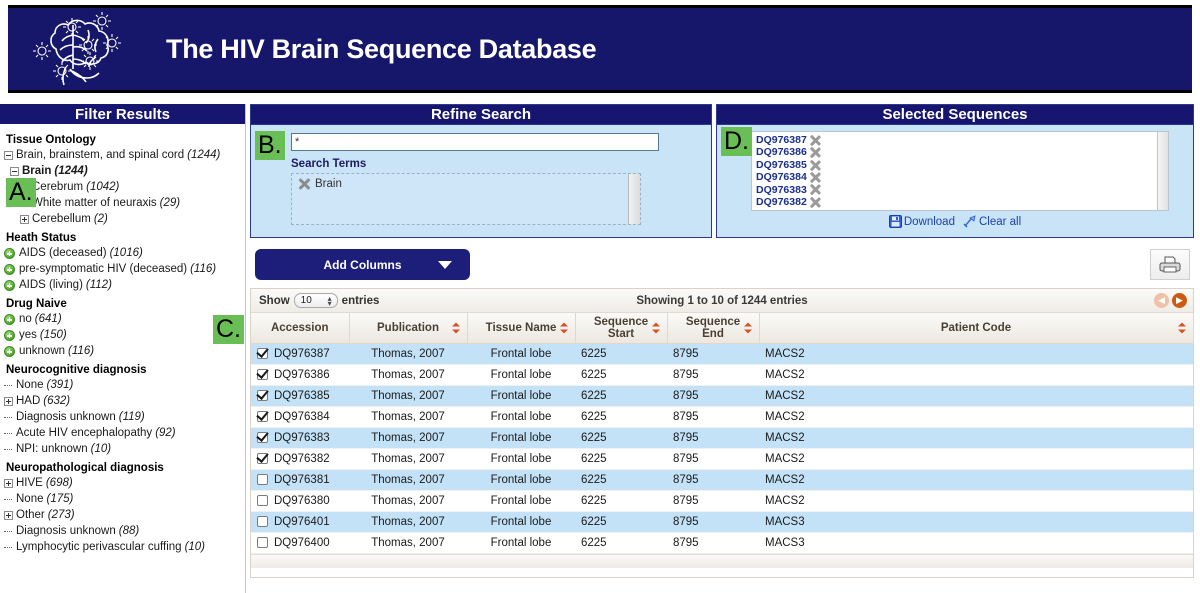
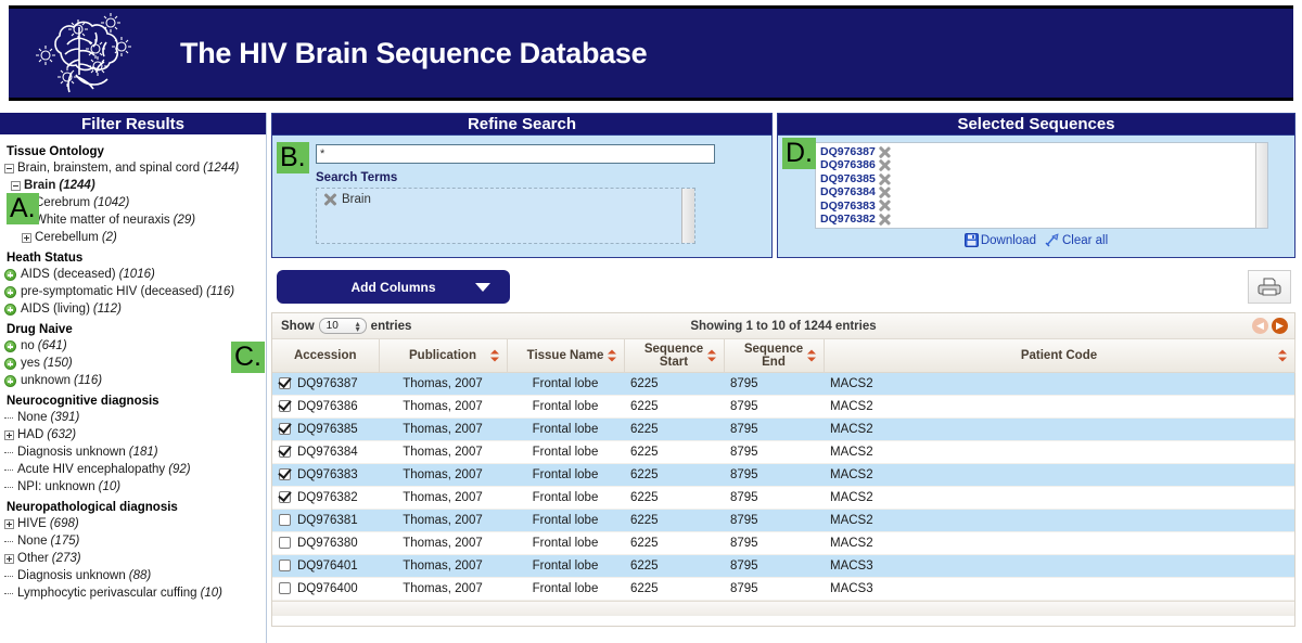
  The HIV Brain Sequence Database
  Filter Results
  Tissue Ontology
  Brain, brainstem, and spinal cord
  (1244)
  Brain
  (1244)
  Cerebrum
  (1042)
  White matter of neuraxis
  (29)
  Cerebellum
  (2)
  Heath Status
  AIDS (deceased)
  (1016)
  pre-symptomatic HIV (deceased)
  (116)
  AIDS (living)
  (112)
  Drug Naive
  no
  (641)
  yes
  (150)
  unknown
  (116)
  Neurocognitive diagnosis
  None
  (391)
  HAD
  (632)
  Diagnosis unknown
- (119)
+ (181)
  Acute HIV encephalopathy
  (92)
  NPI: unknown
  (10)
  Neuropathological diagnosis
  HIVE
  (698)
  None
  (175)
  Other
  (273)
  Diagnosis unknown
  (88)
  Lymphocytic perivascular cuffing
  (10)
  A.
  C.
  Refine Search
  B.
  *
  Search Terms
  Brain
  Selected Sequences
  D.
  DQ976387
  DQ976386
  DQ976385
  DQ976384
  DQ976383
  DQ976382
  Download
  Clear all
  Add Columns
  Show
  10
  ▴
  ▾
  entries
  Showing 1 to 10 of 1244 entries
  ◀
  ▶
  Accession	Publication	Tissue Name	Sequence Start	Sequence End	Patient Code
  DQ976387	Thomas, 2007	Frontal lobe	6225	8795	MACS2
  DQ976386	Thomas, 2007	Frontal lobe	6225	8795	MACS2
  DQ976385	Thomas, 2007	Frontal lobe	6225	8795	MACS2
  DQ976384	Thomas, 2007	Frontal lobe	6225	8795	MACS2
  DQ976383	Thomas, 2007	Frontal lobe	6225	8795	MACS2
  DQ976382	Thomas, 2007	Frontal lobe	6225	8795	MACS2
  DQ976381	Thomas, 2007	Frontal lobe	6225	8795	MACS2
  DQ976380	Thomas, 2007	Frontal lobe	6225	8795	MACS2
  DQ976401	Thomas, 2007	Frontal lobe	6225	8795	MACS3
  DQ976400	Thomas, 2007	Frontal lobe	6225	8795	MACS3
